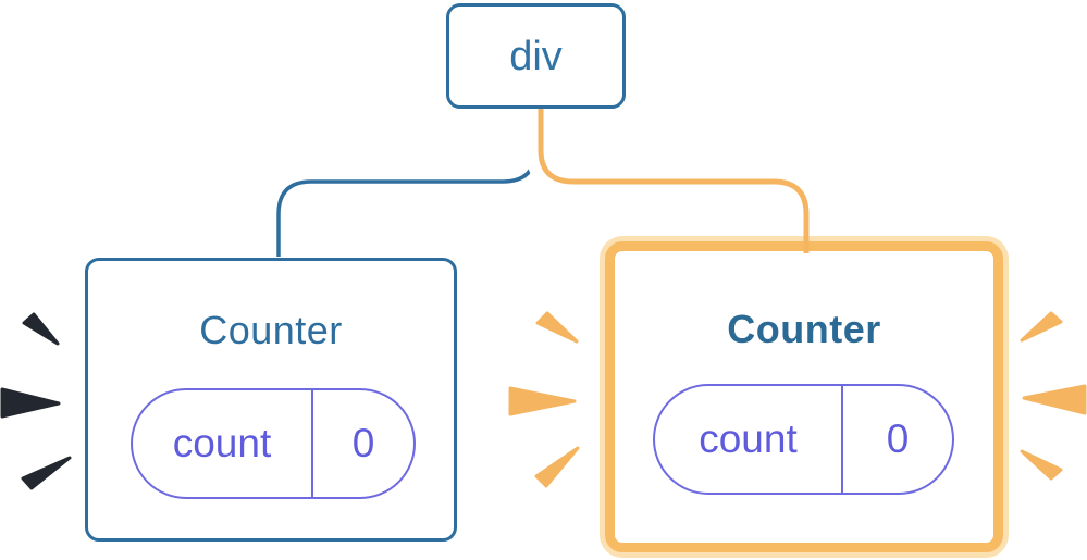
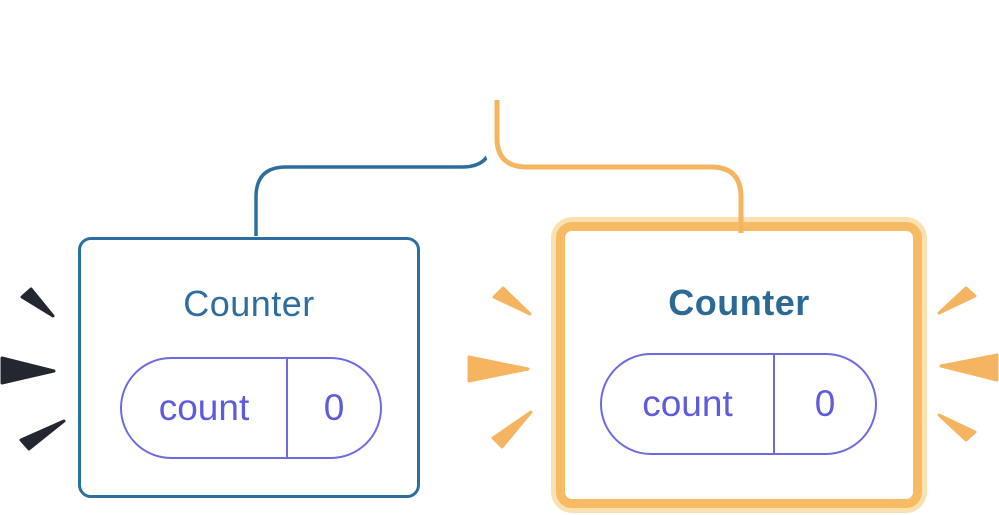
- div
  Counter
  count
  0
  Counter
  count
  0
